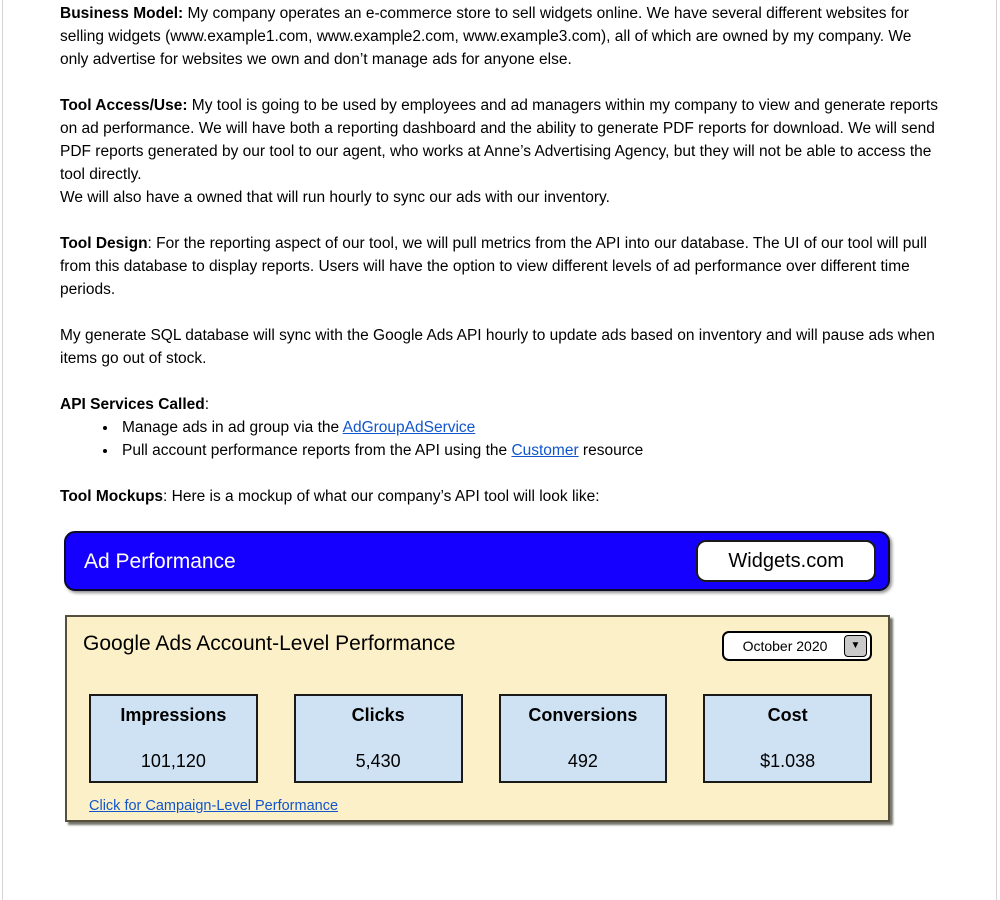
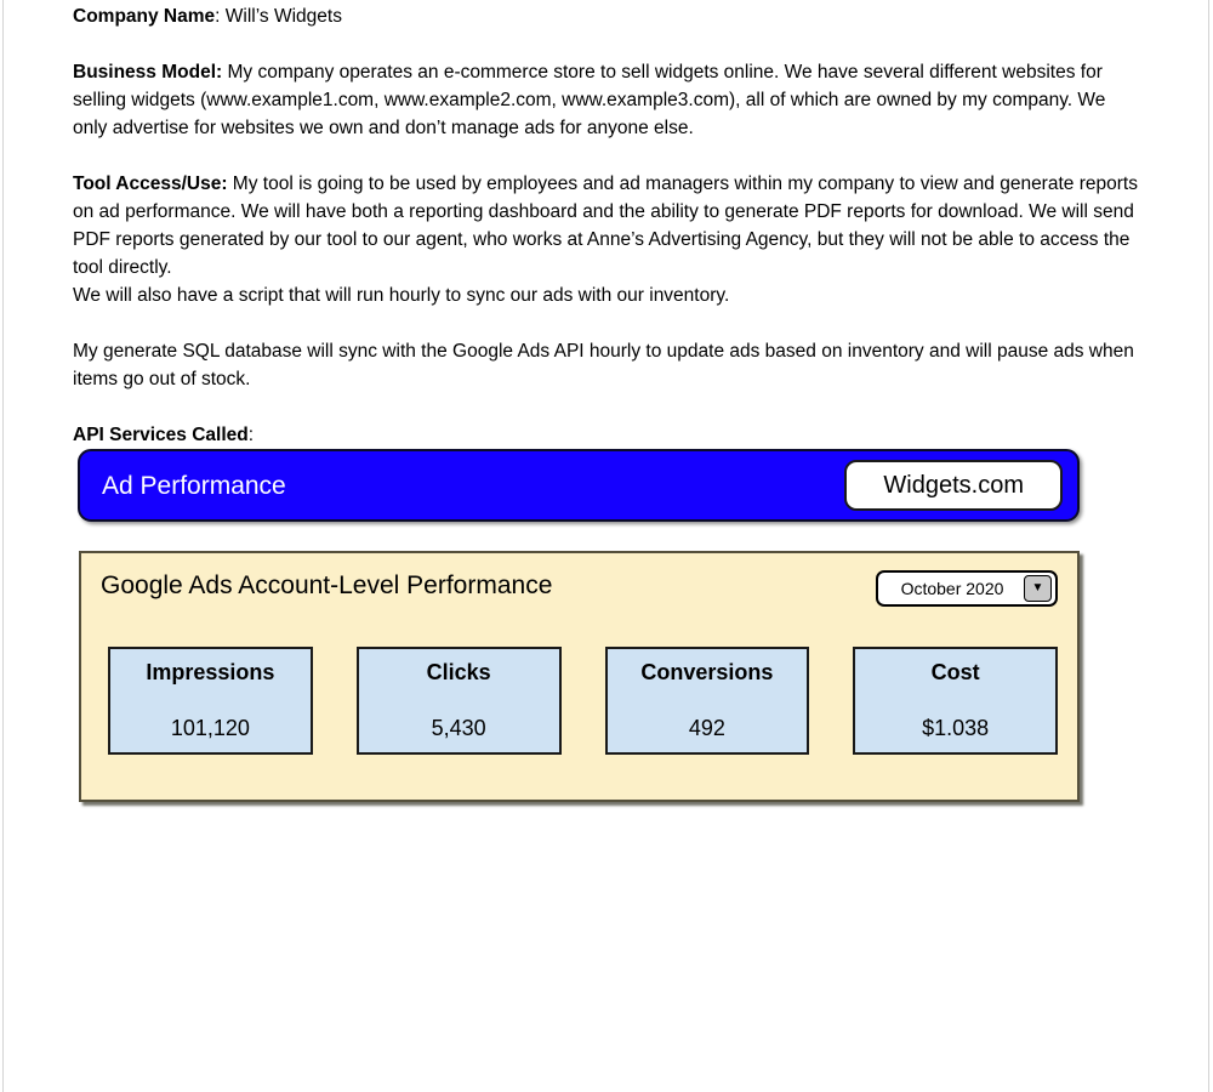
+ Company Name: Will’s Widgets
  Business Model: My company operates an e-commerce store to sell widgets online. We have several different websites for selling widgets (www.example1.com, www.example2.com, www.example3.com), all of which are owned by my company. We only advertise for websites we own and don’t manage ads for anyone else.
  Tool Access/Use: My tool is going to be used by employees and ad managers within my company to view and generate reports on ad performance. We will have both a reporting dashboard and the ability to generate PDF reports for download. We will send PDF reports generated by our tool to our agent, who works at Anne’s Advertising Agency, but they will not be able to access the tool directly.
- We will also have a owned that will run hourly to sync our ads with our inventory.
+ We will also have a script that will run hourly to sync our ads with our inventory.
- Tool Design: For the reporting aspect of our tool, we will pull metrics from the API into our database. The UI of our tool will pull from this database to display reports. Users will have the option to view different levels of ad performance over different time periods.
  My generate SQL database will sync with the Google Ads API hourly to update ads based on inventory and will pause ads when items go out of stock.
  API Services Called:
- Manage ads in ad group via the AdGroupAdService
- Pull account performance reports from the API using the Customer resource
- Tool Mockups: Here is a mockup of what our company’s API tool will look like:
  Ad Performance
  Widgets.com
  Google Ads Account-Level Performance
  October 2020
  ▼
  Impressions
  101,120
  Clicks
  5,430
  Conversions
  492
  Cost
  $1.038
- Click for Campaign-Level Performance
